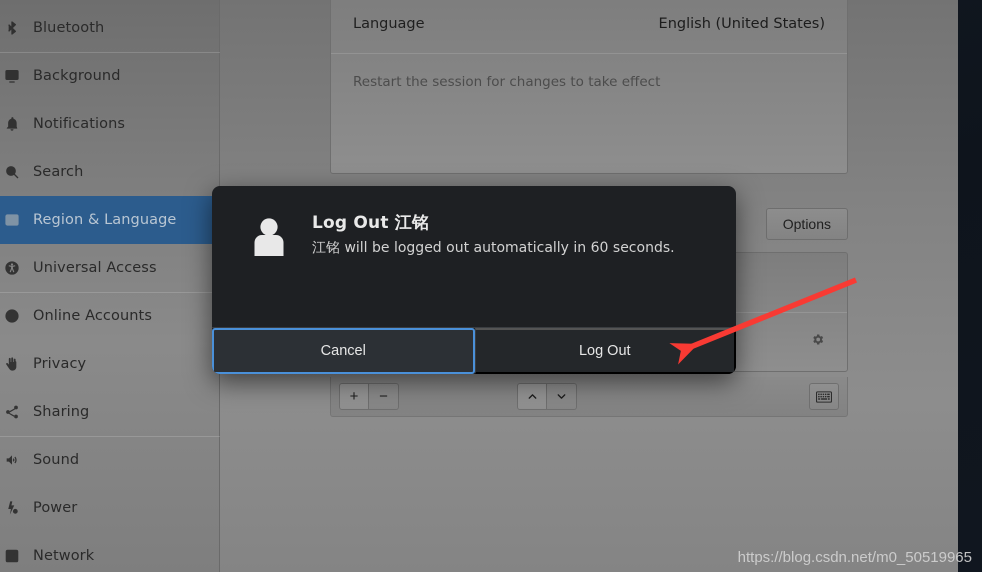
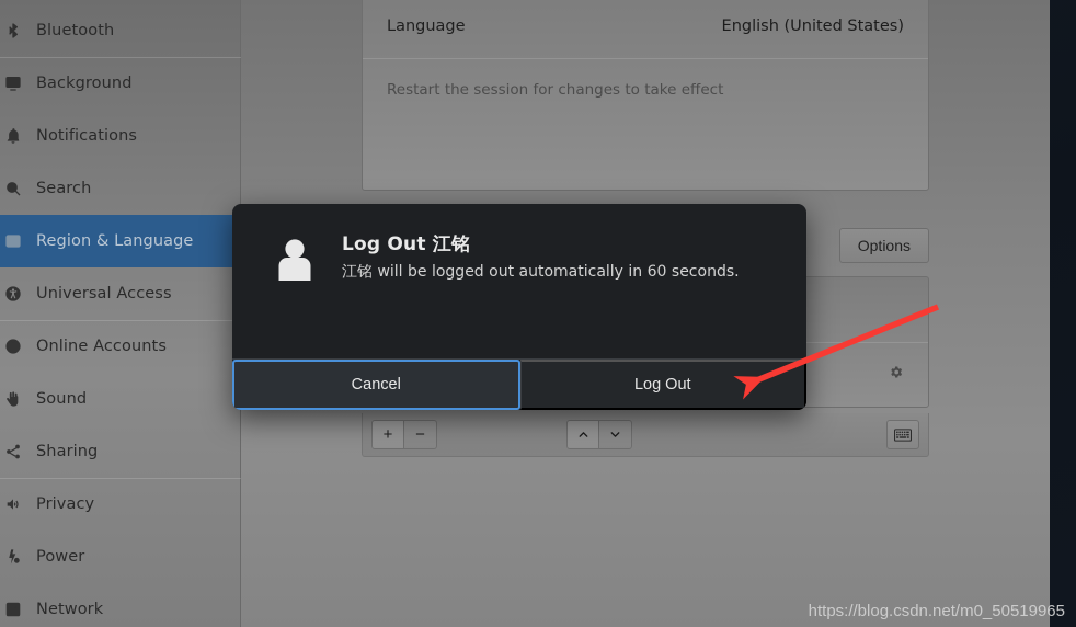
  Bluetooth
  Background
  Notifications
  Search
  Region & Language
  Universal Access
  Online Accounts
- Privacy
+ Sound
  Sharing
- Sound
+ Privacy
  Power
  Network
  Language
  English (United States)
  Restart the session for changes to take effect
  Options
  +
  −
  Log Out 江铭
  江铭 will be logged out automatically in 60 seconds.
  Cancel
  Log Out
  https://blog.csdn.net/m0_50519965
